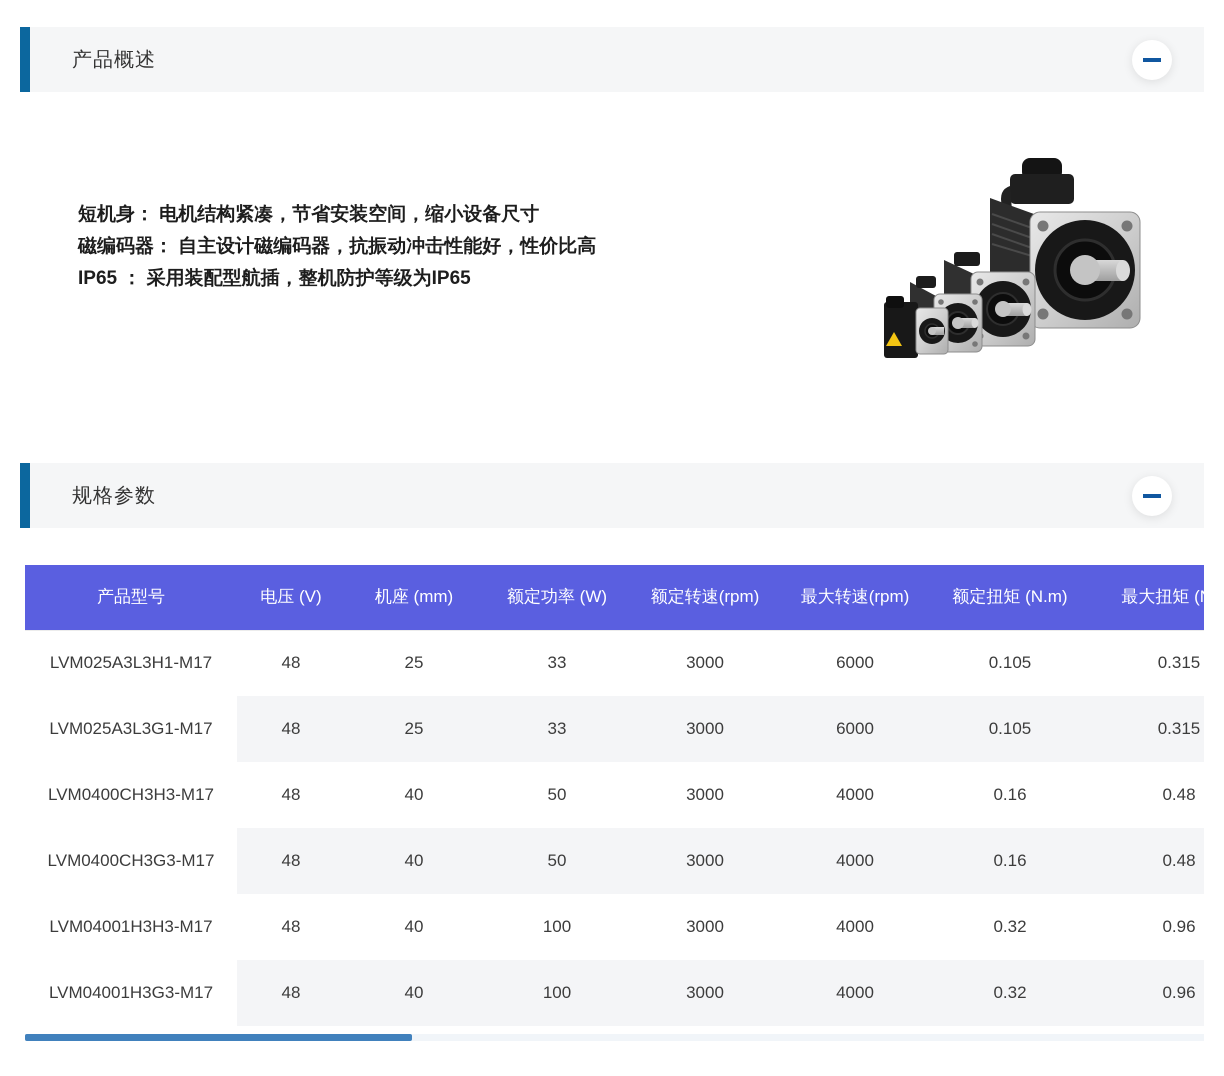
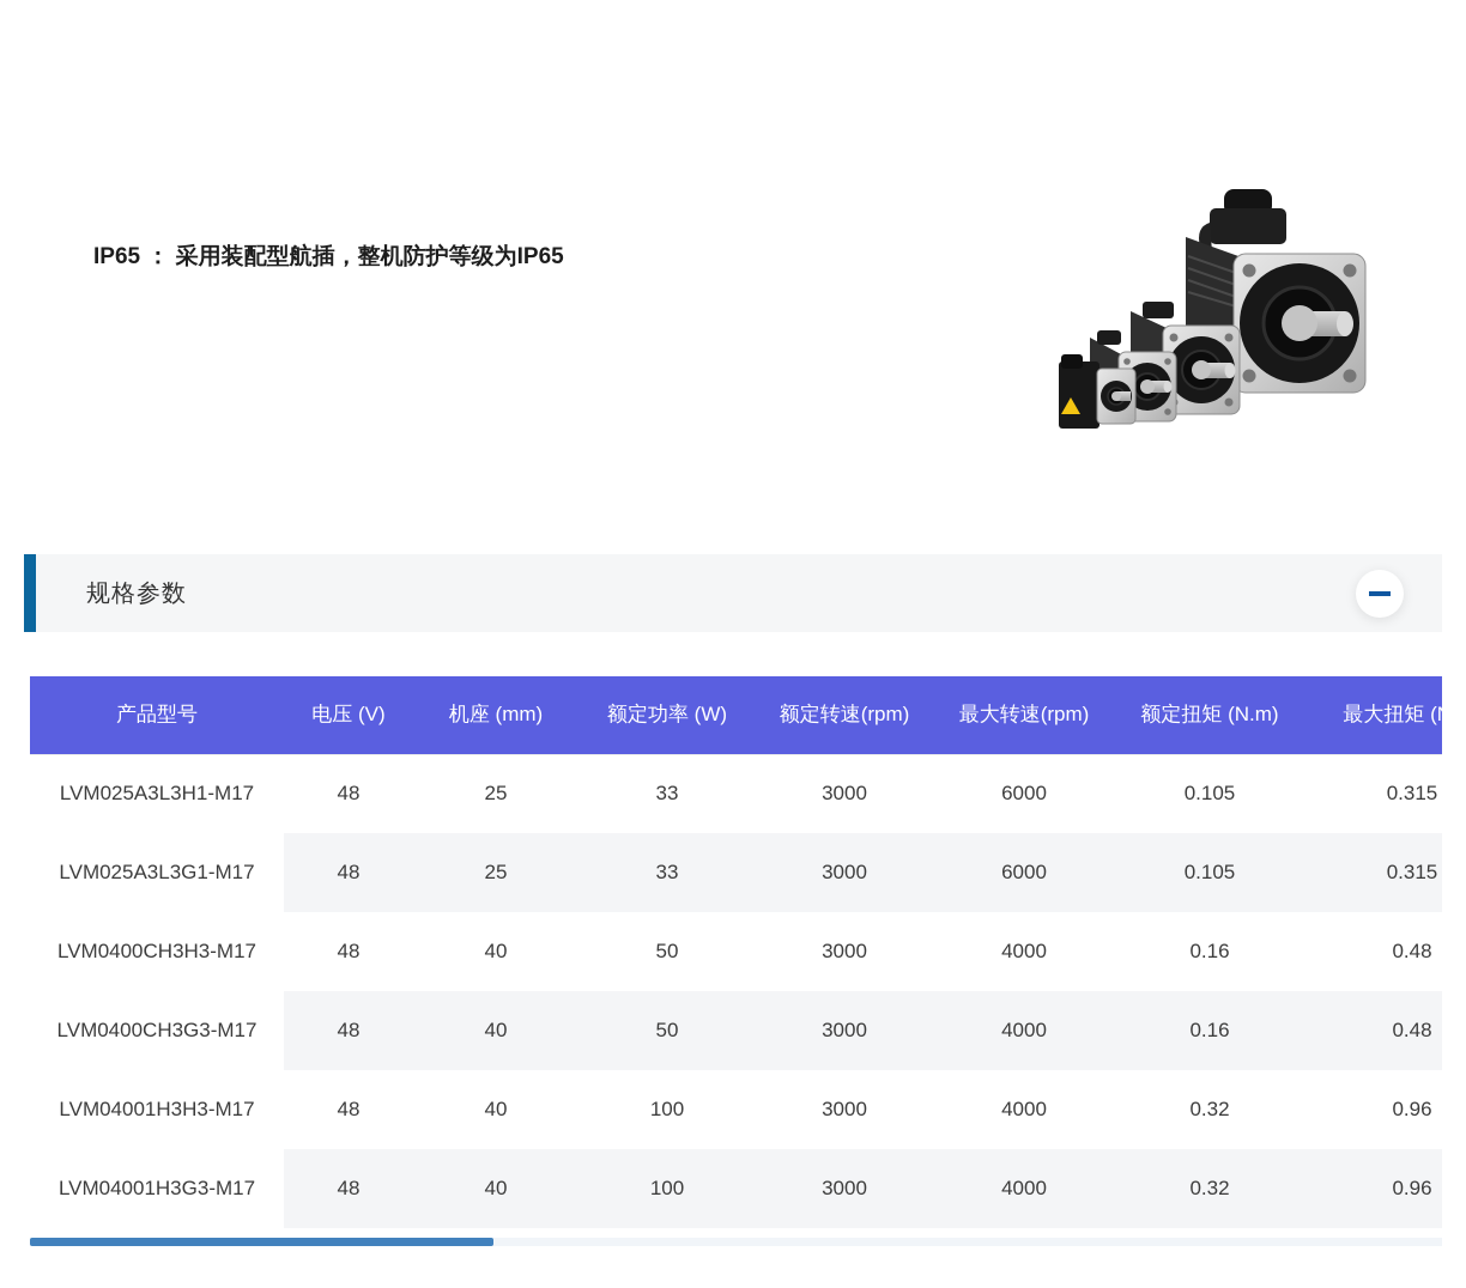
- 产品概述
- 短机身： 电机结构紧凑，节省安装空间，缩小设备尺寸
- 磁编码器： 自主设计磁编码器，抗振动冲击性能好，性价比高
  IP65 ： 采用装配型航插，整机防护等级为IP65
  规格参数
  产品型号	电压 (V)	机座 (mm)	额定功率 (W)	额定转速(rpm)	最大转速(rpm)	额定扭矩 (N.m)	最大扭矩 (
  LVM025A3L3H1-M17	48	25	33	3000	6000	0.105	0.315
  LVM025A3L3G1-M17	48	25	33	3000	6000	0.105	0.315
  LVM0400CH3H3-M17	48	40	50	3000	4000	0.16	0.48
  LVM0400CH3G3-M17	48	40	50	3000	4000	0.16	0.48
  LVM04001H3H3-M17	48	40	100	3000	4000	0.32	0.96
  LVM04001H3G3-M17	48	40	100	3000	4000	0.32	0.96
